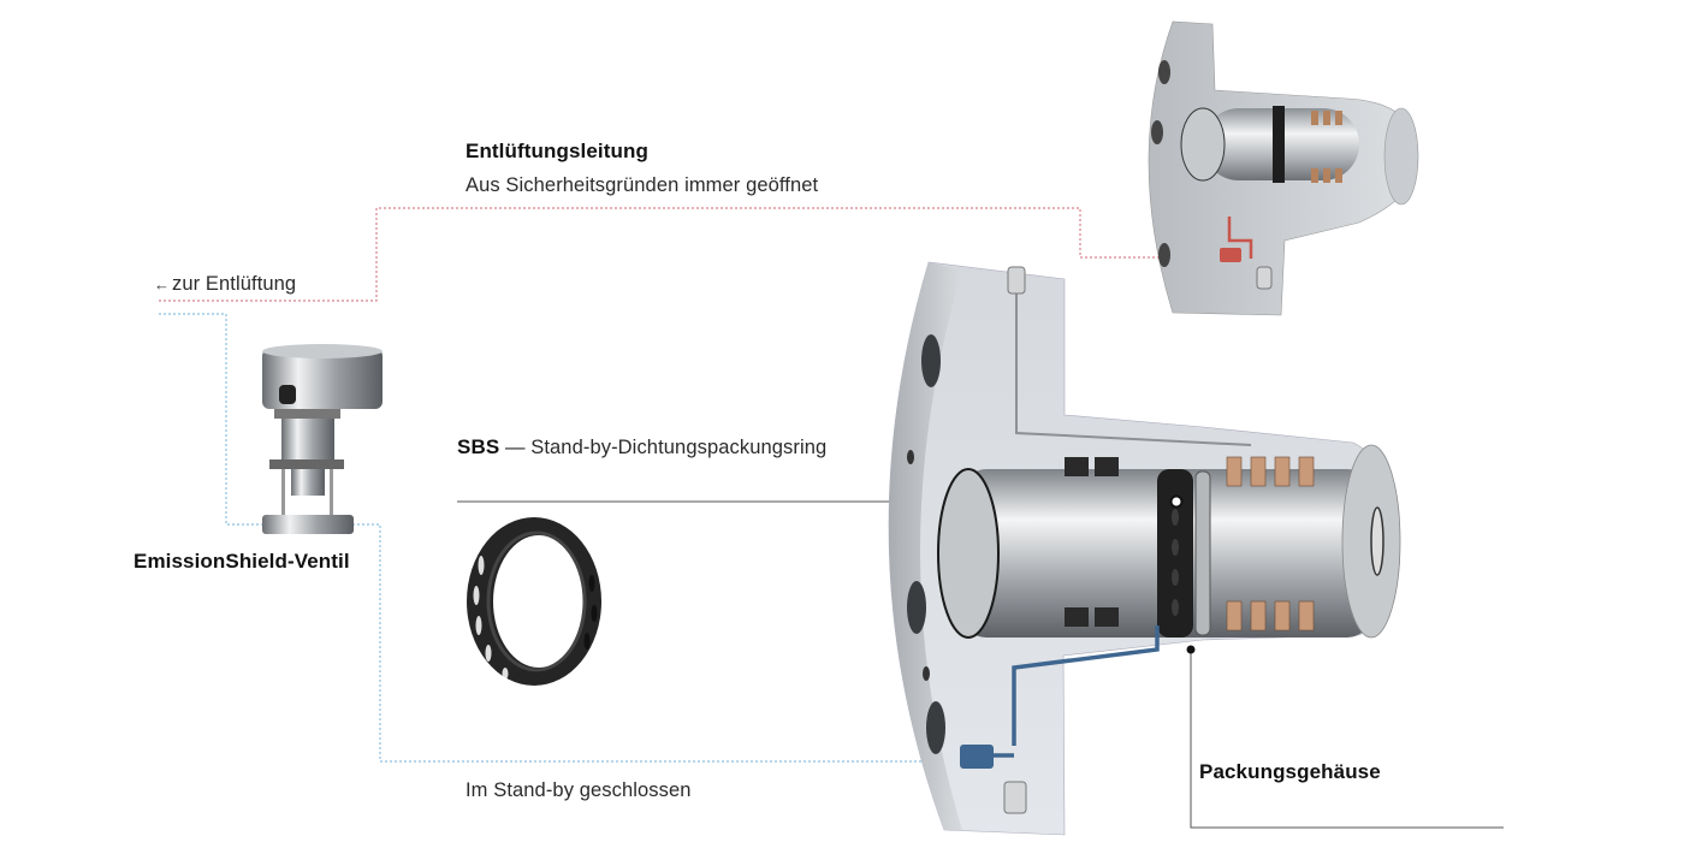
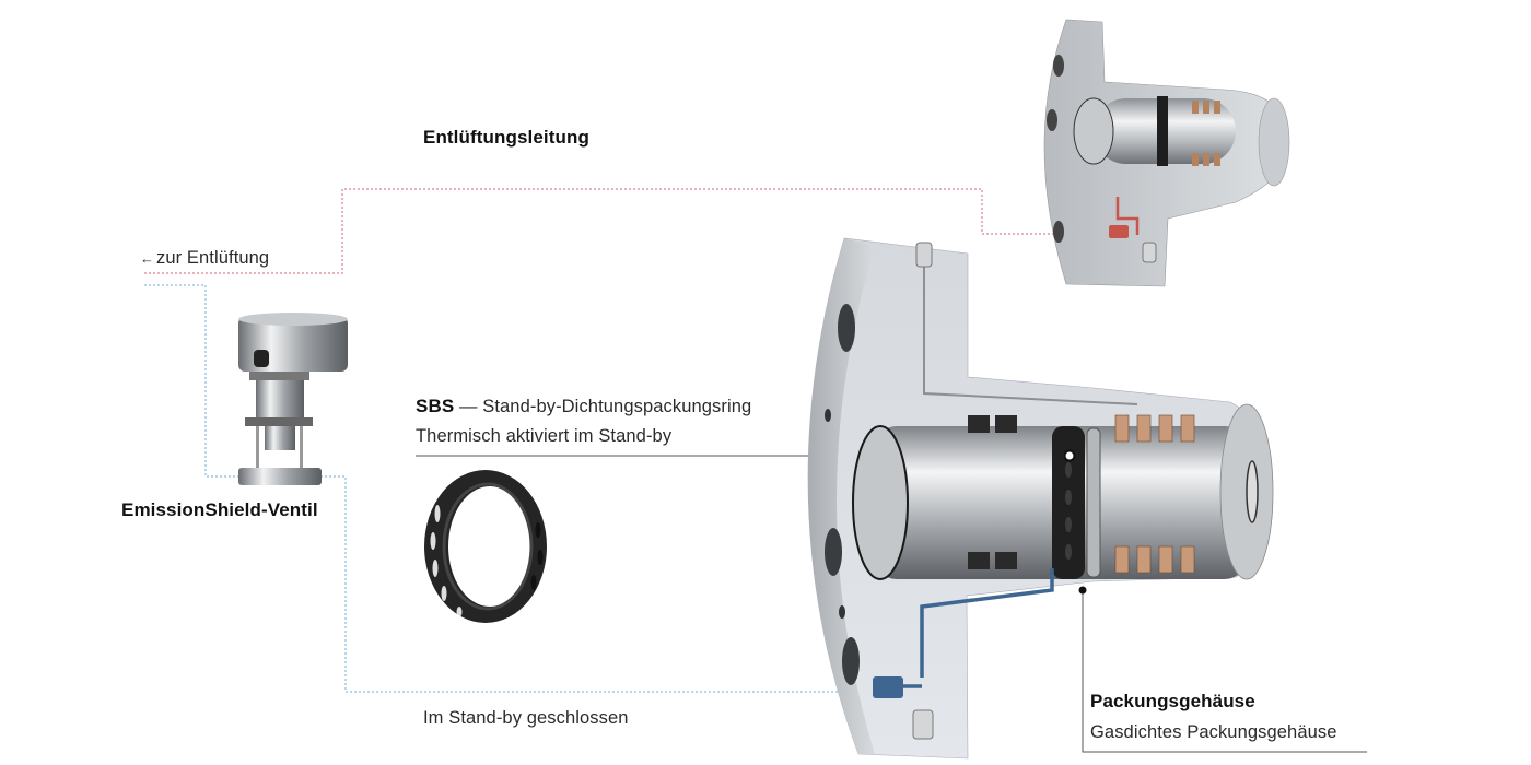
  Entlüftungsleitung
- Aus Sicherheitsgründen immer geöffnet
  ←
  zur Entlüftung
  EmissionShield-Ventil
  SBS — Stand-by-Dichtungspackungsring
+ Thermisch aktiviert im Stand-by
  Im Stand-by geschlossen
  Packungsgehäuse
+ Gasdichtes Packungsgehäuse
